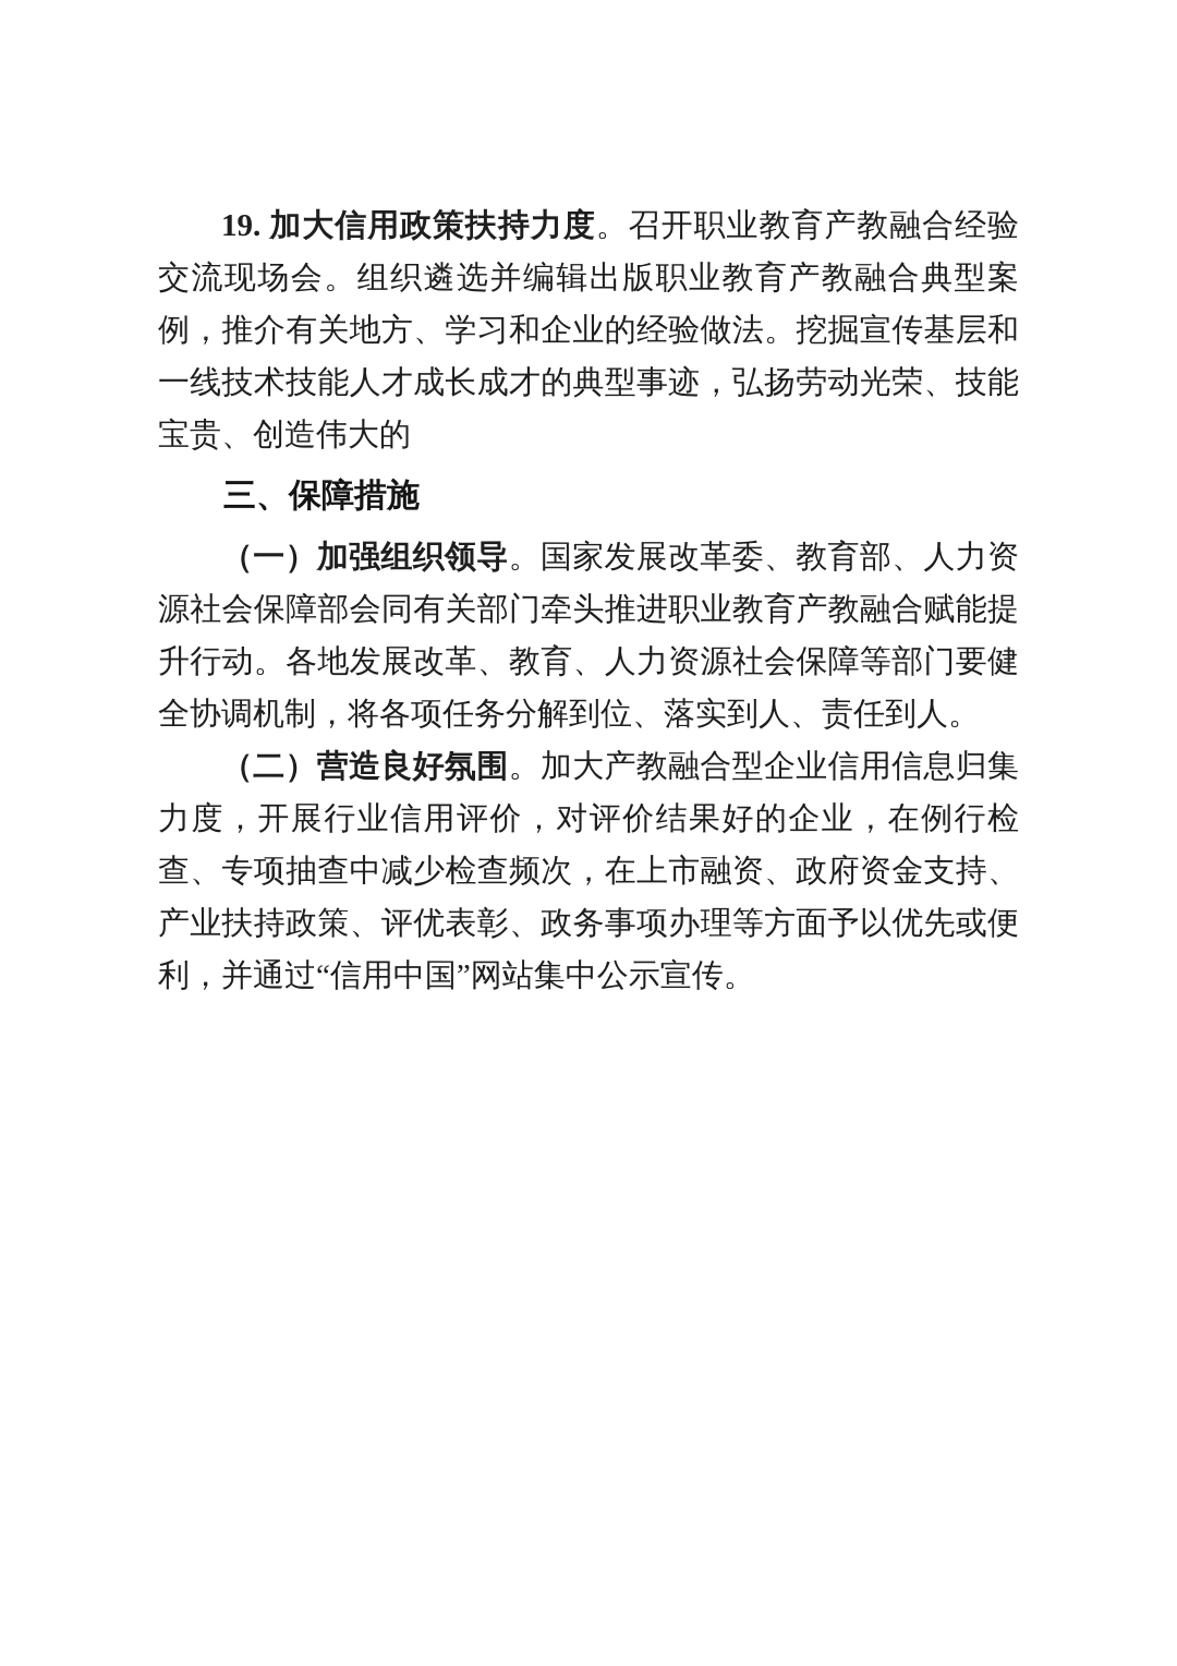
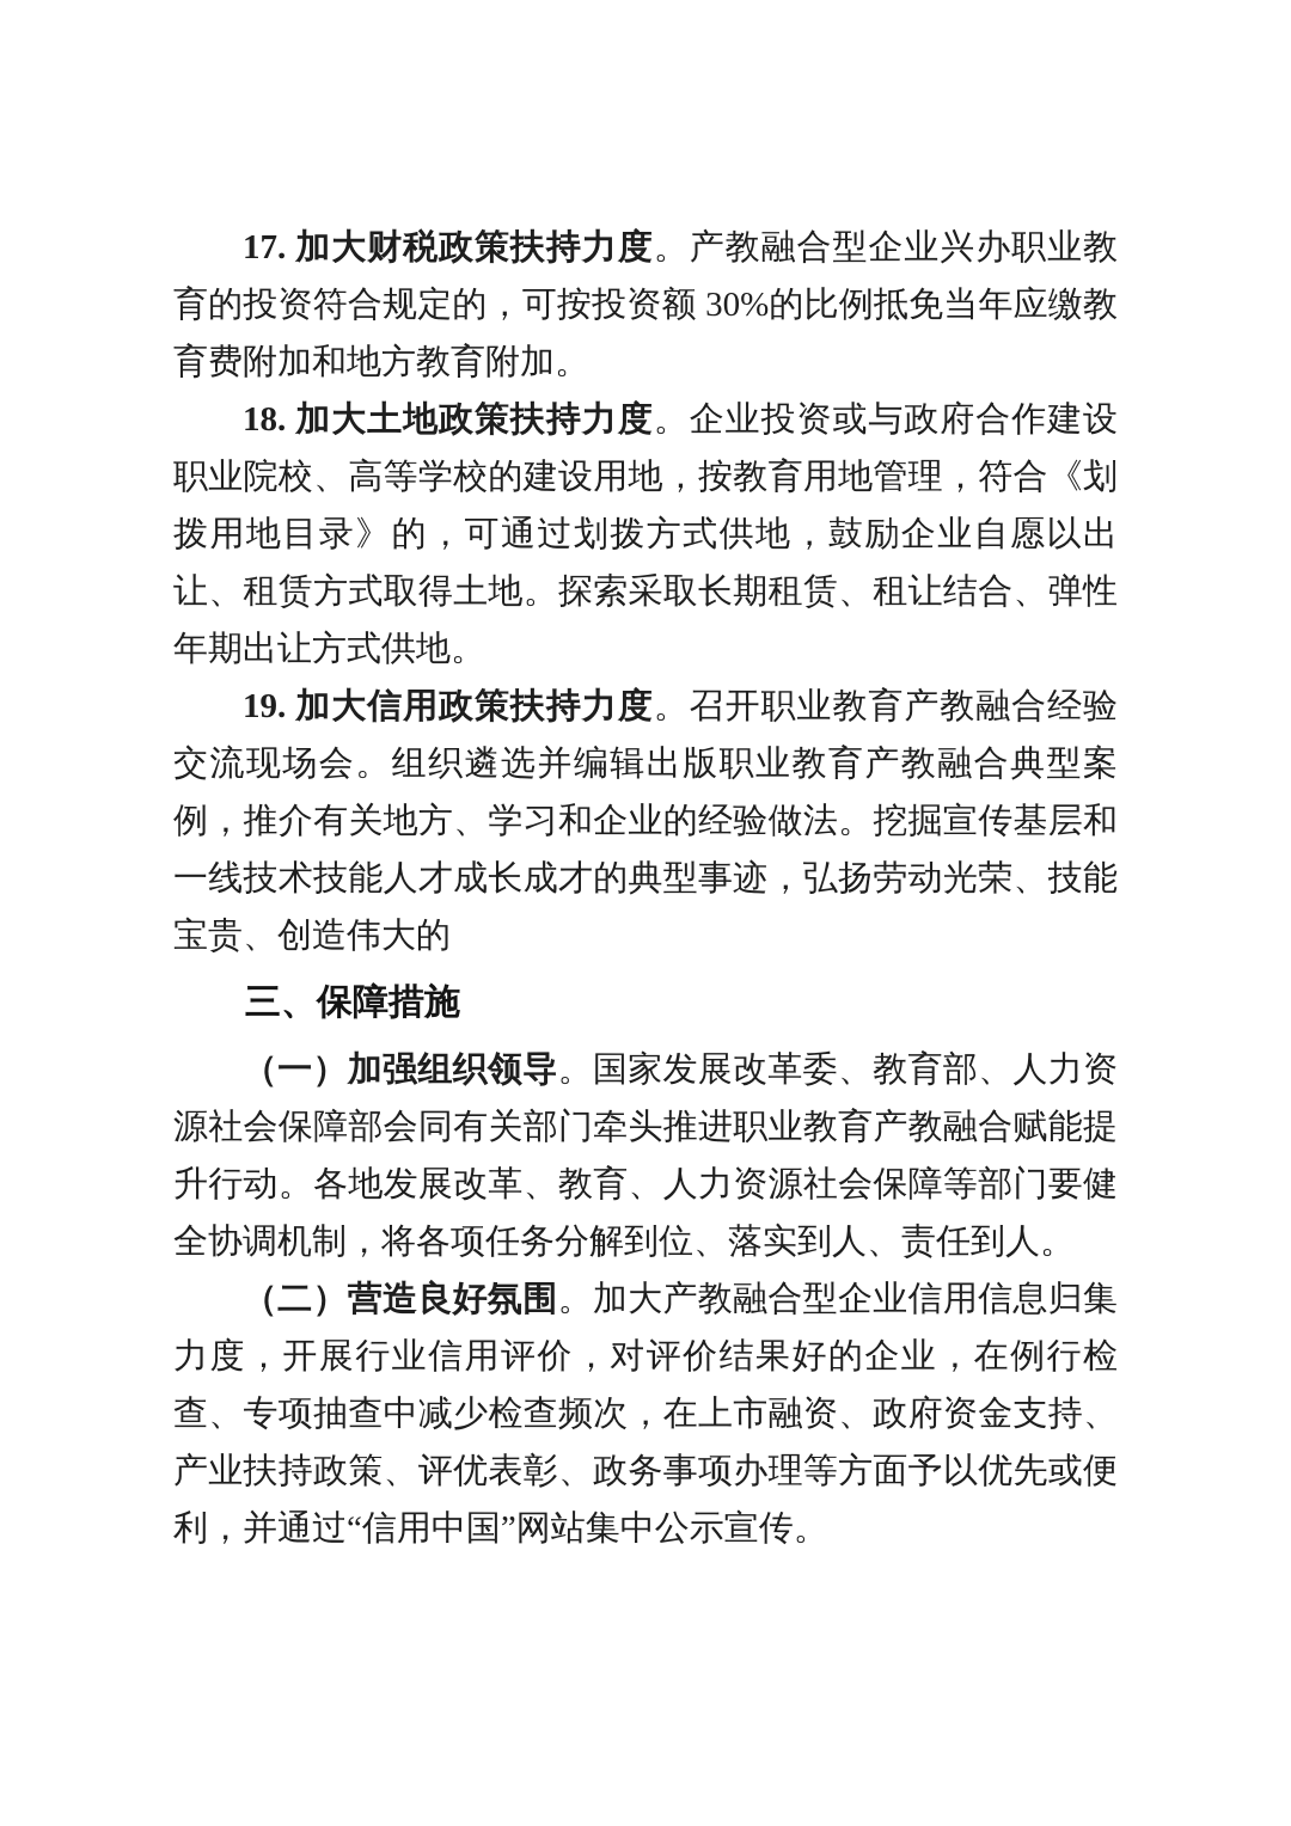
+ 17. 加大财税政策扶持力度。产教融合型企业兴办职业教育的投资符合规定的，可按投资额 30%的比例抵免当年应缴教育费附加和地方教育附加。
+ 18. 加大土地政策扶持力度。企业投资或与政府合作建设职业院校、高等学校的建设用地，按教育用地管理，符合《划拨用地目录》的，可通过划拨方式供地，鼓励企业自愿以出让、租赁方式取得土地。探索采取长期租赁、租让结合、弹性年期出让方式供地。
  19. 加大信用政策扶持力度。召开职业教育产教融合经验交流现场会。组织遴选并编辑出版职业教育产教融合典型案例，推介有关地方、学习和企业的经验做法。挖掘宣传基层和一线技术技能人才成长成才的典型事迹，弘扬劳动光荣、技能宝贵、创造伟大的
  三、保障措施
  （一）加强组织领导。国家发展改革委、教育部、人力资源社会保障部会同有关部门牵头推进职业教育产教融合赋能提升行动。各地发展改革、教育、人力资源社会保障等部门要健全协调机制，将各项任务分解到位、落实到人、责任到人。
  （二）营造良好氛围。加大产教融合型企业信用信息归集力度，开展行业信用评价，对评价结果好的企业，在例行检查、专项抽查中减少检查频次，在上市融资、政府资金支持、产业扶持政策、评优表彰、政务事项办理等方面予以优先或便利，并通过“信用中国”网站集中公示宣传。
